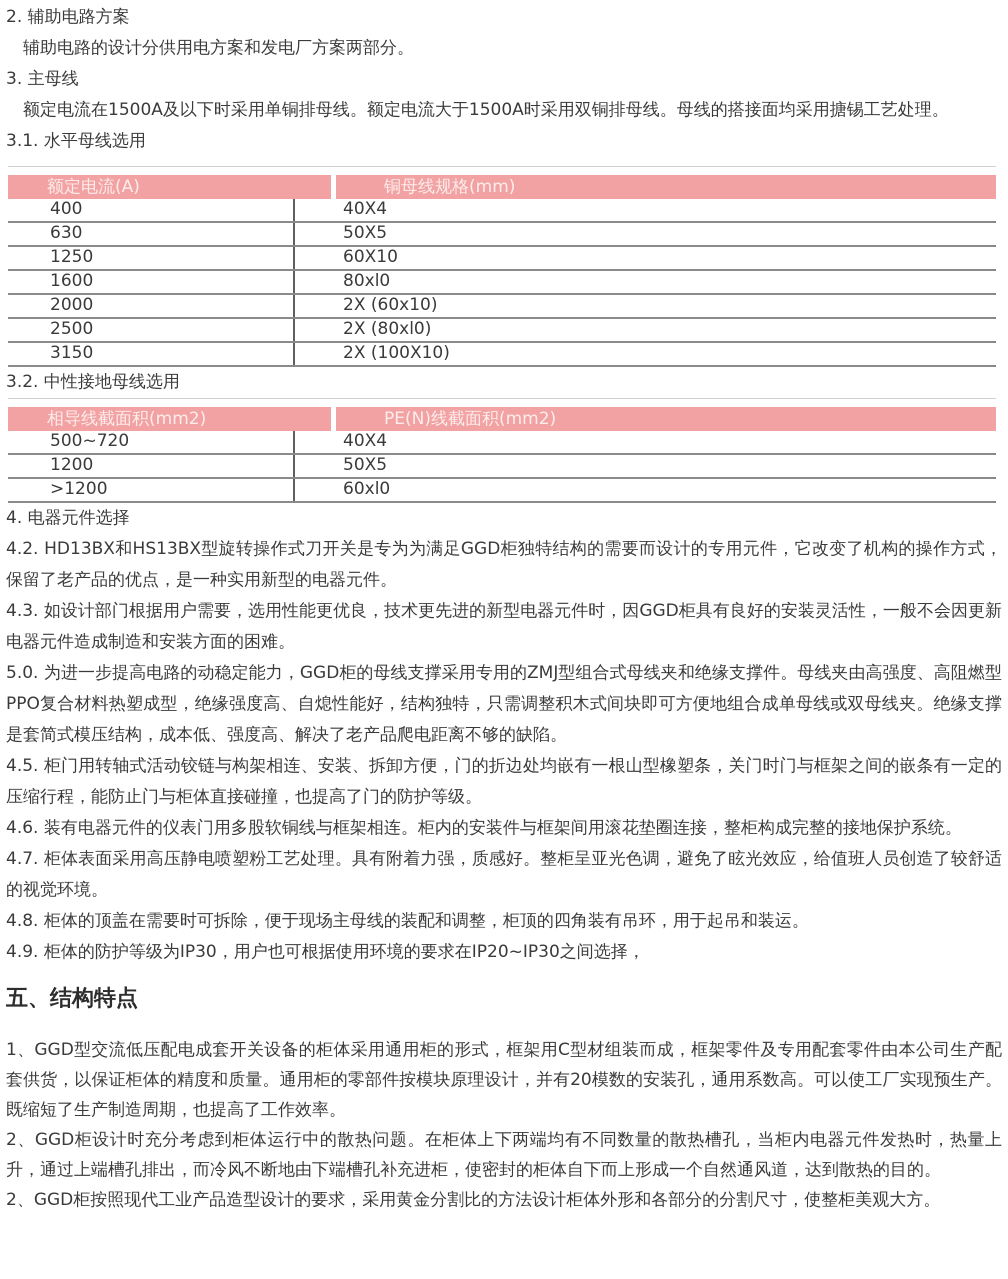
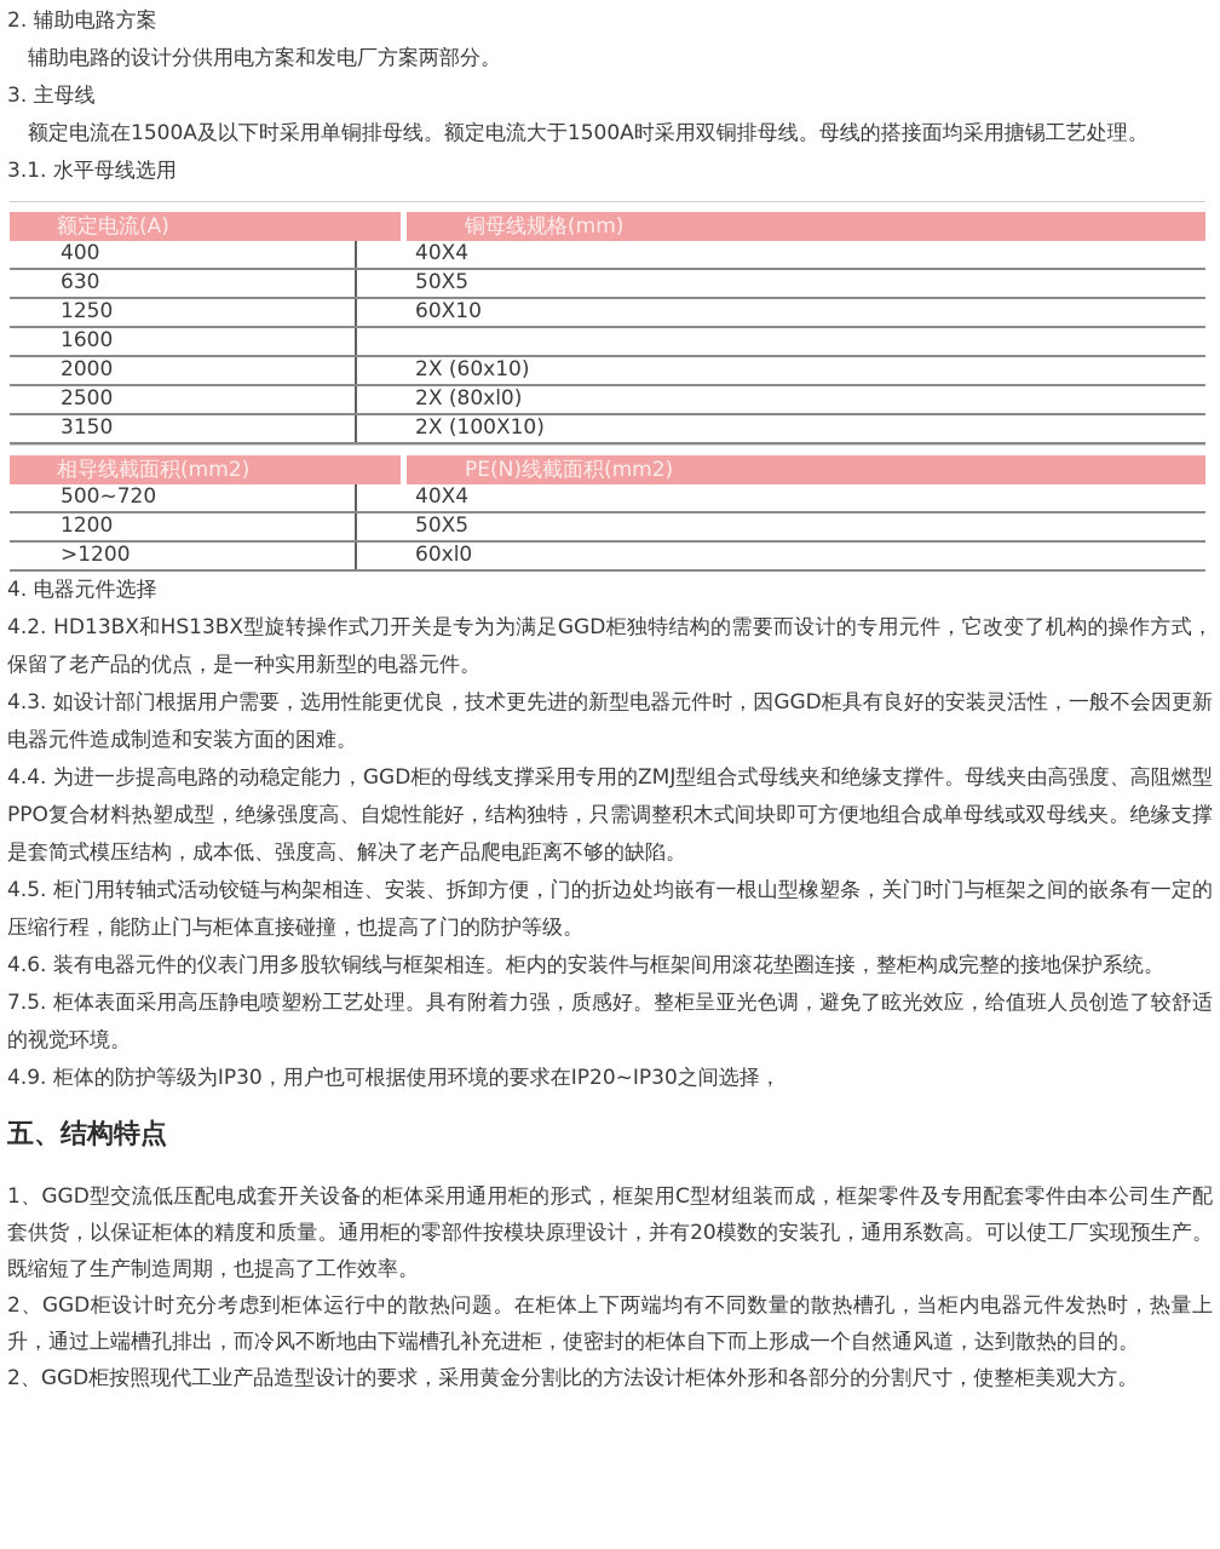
  2. 辅助电路方案
  辅助电路的设计分供用电方案和发电厂方案两部分。
  3. 主母线
  额定电流在1500A及以下时采用单铜排母线。额定电流大于1500A时采用双铜排母线。母线的搭接面均采用搪锡工艺处理。
  3.1. 水平母线选用
  额定电流(A)
  铜母线规格(mm)
  400
  40X4
  630
  50X5
  1250
  60X10
  1600
- 80xl0
  2000
  2X (60x10)
  2500
  2X (80xl0)
  3150
  2X (100X10)
- 3.2. 中性接地母线选用
  相导线截面积(mm2)
  PE(N)线截面积(mm2)
  500~720
  40X4
  1200
  50X5
  >1200
  60xl0
  4. 电器元件选择
  4.2. HD13BX和HS13BX型旋转操作式刀开关是专为为满足GGD柜独特结构的需要而设计的专用元件，它改变了机构的操作方式，保留了老产品的优点，是一种实用新型的电器元件。
  4.3. 如设计部门根据用户需要，选用性能更优良，技术更先进的新型电器元件时，因GGD柜具有良好的安装灵活性，一般不会因更新电器元件造成制造和安装方面的困难。
- 5.0. 为进一步提高电路的动稳定能力，GGD柜的母线支撑采用专用的ZMJ型组合式母线夹和绝缘支撑件。母线夹由高强度、高阻燃型PPO复合材料热塑成型，绝缘强度高、自熄性能好，结构独特，只需调整积木式间块即可方便地组合成单母线或双母线夹。绝缘支撑是套简式模压结构，成本低、强度高、解决了老产品爬电距离不够的缺陷。
+ 4.4. 为进一步提高电路的动稳定能力，GGD柜的母线支撑采用专用的ZMJ型组合式母线夹和绝缘支撑件。母线夹由高强度、高阻燃型PPO复合材料热塑成型，绝缘强度高、自熄性能好，结构独特，只需调整积木式间块即可方便地组合成单母线或双母线夹。绝缘支撑是套简式模压结构，成本低、强度高、解决了老产品爬电距离不够的缺陷。
  4.5. 柜门用转轴式活动铰链与构架相连、安装、拆卸方便，门的折边处均嵌有一根山型橡塑条，关门时门与框架之间的嵌条有一定的压缩行程，能防止门与柜体直接碰撞，也提高了门的防护等级。
  4.6. 装有电器元件的仪表门用多股软铜线与框架相连。柜内的安装件与框架间用滚花垫圈连接，整柜构成完整的接地保护系统。
- 4.7. 柜体表面采用高压静电喷塑粉工艺处理。具有附着力强，质感好。整柜呈亚光色调，避免了眩光效应，给值班人员创造了较舒适的视觉环境。
+ 7.5. 柜体表面采用高压静电喷塑粉工艺处理。具有附着力强，质感好。整柜呈亚光色调，避免了眩光效应，给值班人员创造了较舒适的视觉环境。
- 4.8. 柜体的顶盖在需要时可拆除，便于现场主母线的装配和调整，柜顶的四角装有吊环，用于起吊和装运。
  4.9. 柜体的防护等级为IP30，用户也可根据使用环境的要求在IP20~IP30之间选择，
  五、结构特点
  1、GGD型交流低压配电成套开关设备的柜体采用通用柜的形式，框架用C型材组装而成，框架零件及专用配套零件由本公司生产配套供货，以保证柜体的精度和质量。通用柜的零部件按模块原理设计，并有20模数的安装孔，通用系数高。可以使工厂实现预生产。既缩短了生产制造周期，也提高了工作效率。
  2、GGD柜设计时充分考虑到柜体运行中的散热问题。在柜体上下两端均有不同数量的散热槽孔，当柜内电器元件发热时，热量上升，通过上端槽孔排出，而冷风不断地由下端槽孔补充进柜，使密封的柜体自下而上形成一个自然通风道，达到散热的目的。
  2、GGD柜按照现代工业产品造型设计的要求，采用黄金分割比的方法设计柜体外形和各部分的分割尺寸，使整柜美观大方。
